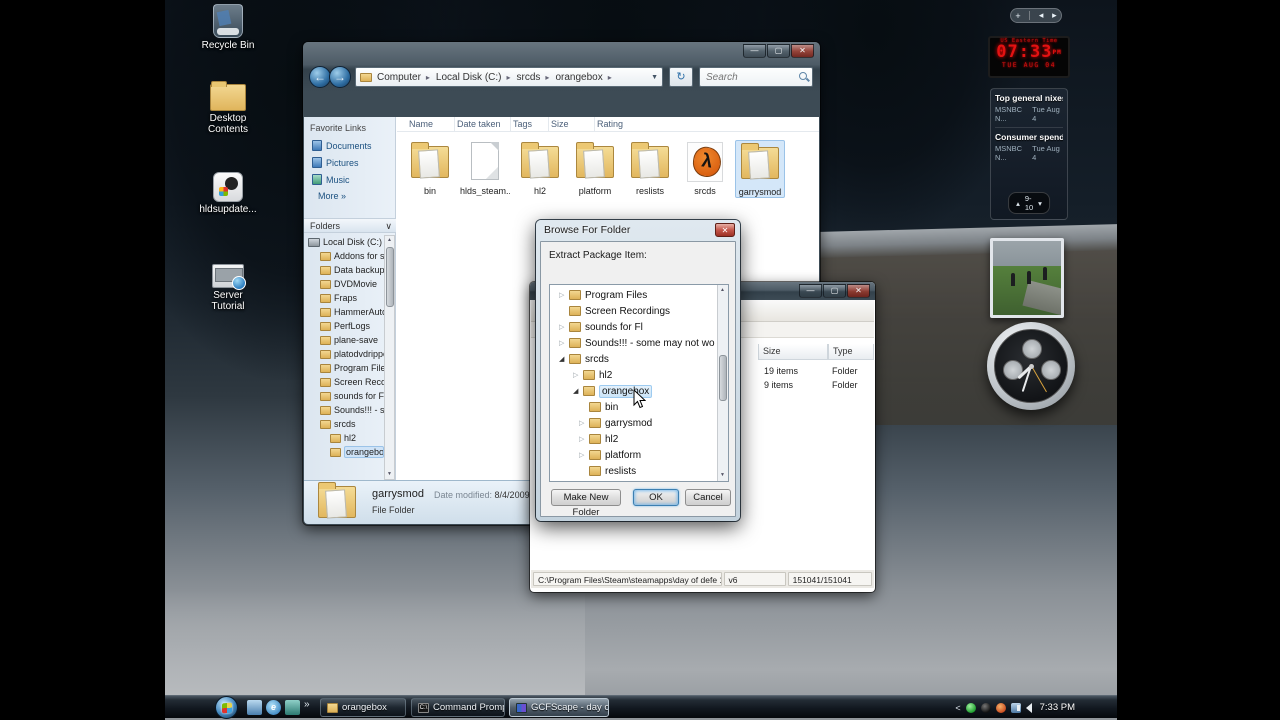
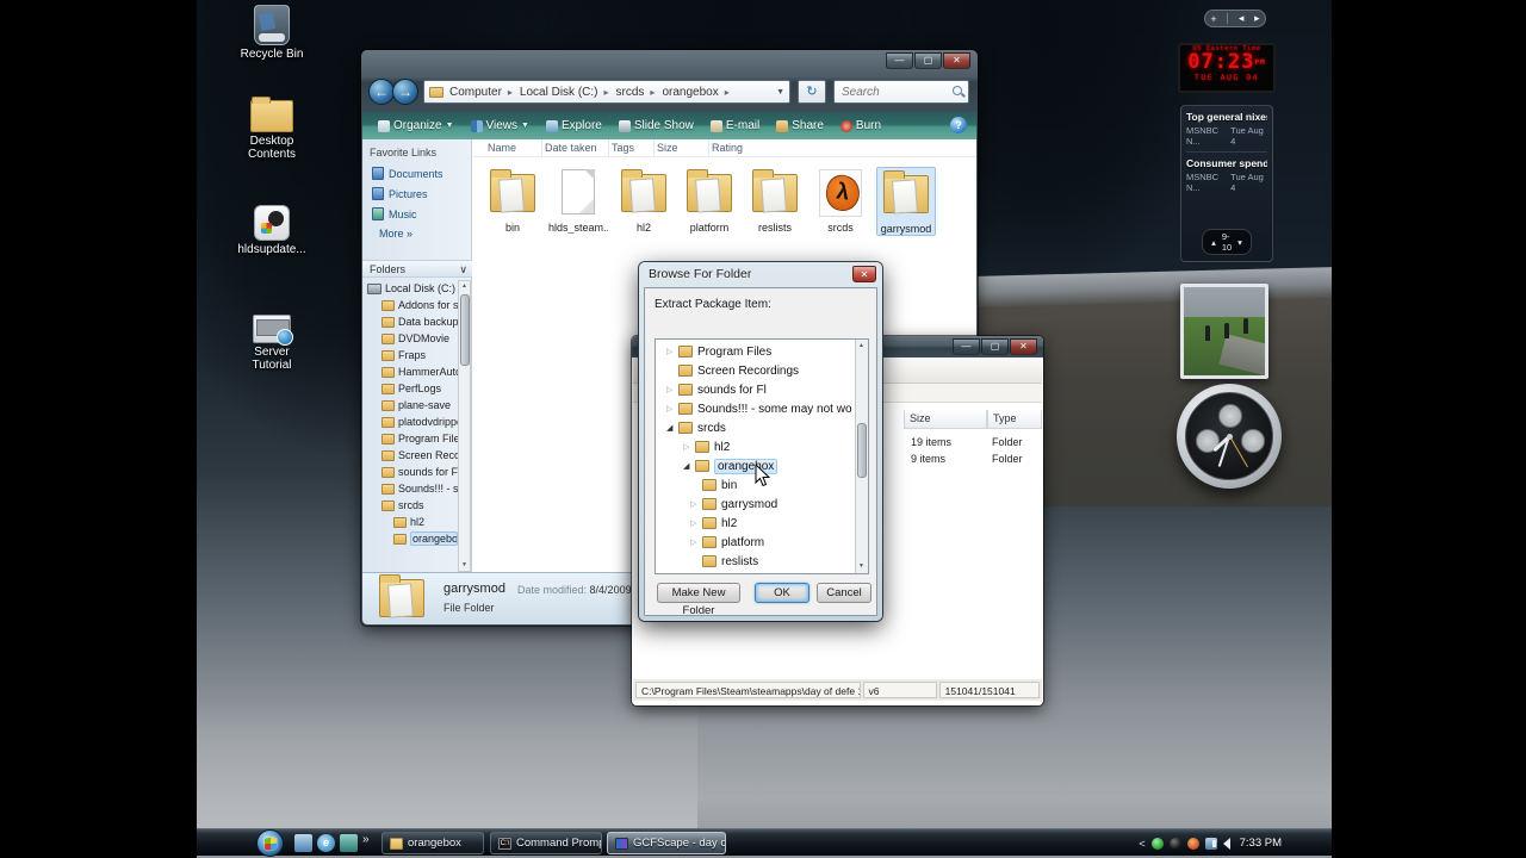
  Recycle Bin
  Desktop Contents
  hldsupdate...
  Server Tutorial
  —
  ▢
  ✕
  ←
  →
  Computer
  Local Disk (C:)
  srcds
  orangebox
  ↻
  Search
+ Organize
+ Views
+ Explore
+ Slide Show
+ E-mail
+ Share
+ Burn
+ ?
  Favorite Links
  Documents
  Pictures
  Music
  More »
  Folders
  ∨
  Local Disk (C:)
  Addons for s
  Data backup
  DVDMovie
  Fraps
  HammerAut
  PerfLogs
  plane-save
  platodvdripp
  Program File
  Screen Rec
  sounds for F
  Sounds!!! - s
  srcds
  hl2
  orangebo
  Name
  Date taken
  Tags
  Size
  Rating
  bin
  hlds_steam..
  hl2
  platform
  reslists
  srcds
  garrysmod
  garrysmod
  Date modified: 8/4/2009
  File Folder
  —
  ▢
  ✕
  Size
  Type
  19 items
  Folder
  9 items
  Folder
  C:\Program Files\Steam\steamapps\day of defe
  v6
  151041/151041
  Browse For Folder
  ✕
  Extract Package Item:
  Program Files
  Screen Recordings
  sounds for Fl
  Sounds!!! - some may not wo
  srcds
  hl2
  orangebox
  bin
  garrysmod
  hl2
  platform
  reslists
  Make New Folder
  OK
  Cancel
  +
  ◂
  ▸
- 07:33
+ 07:23
  TUE AUG 04
  Top general nixe
  MSNBC N...
  Tue Aug 4
  MSNBC N...
  Tue Aug 4
  ▴
  9-10
  ▾
  e
  »
  orangebox
  Command Prom
  GCFScape - day o
  <
  7:33 PM
